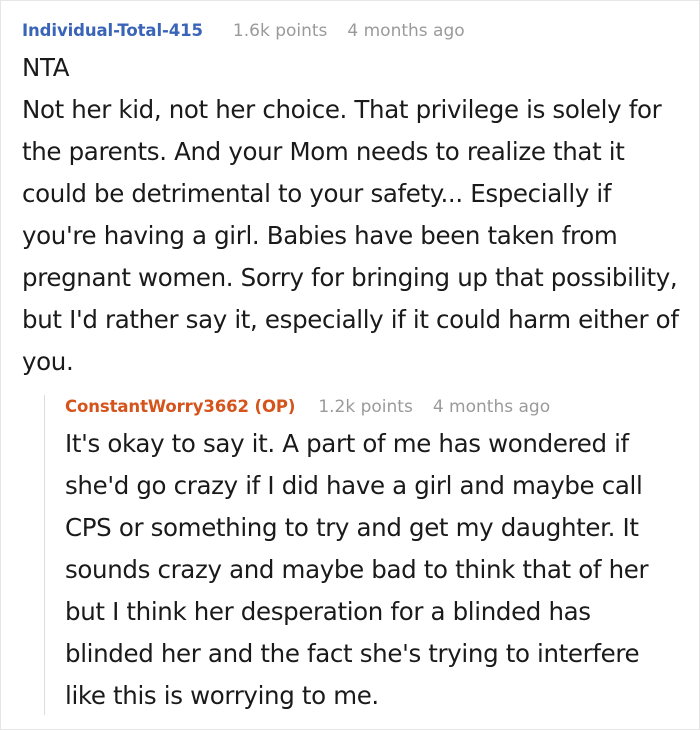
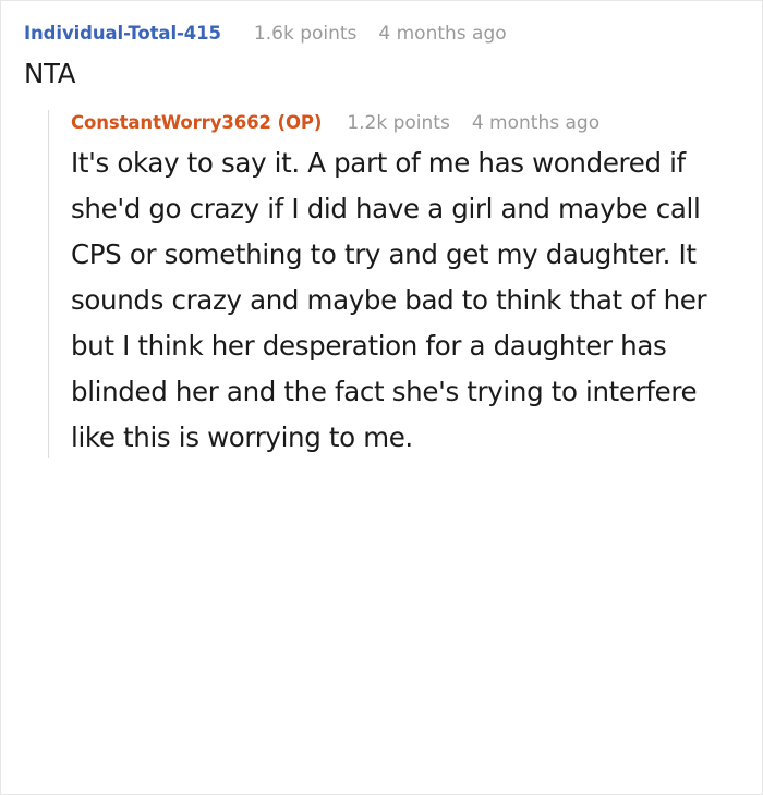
  Individual-Total-415
  1.6k points
  4 months ago
  NTA
- Not her kid, not her choice. That privilege is solely for the parents. And your Mom needs to realize that it could be detrimental to your safety... Especially if you're having a girl. Babies have been taken from pregnant women. Sorry for bringing up that possibility, but I'd rather say it, especially if it could harm either of you.
  ConstantWorry3662 (OP)
  1.2k points
  4 months ago
- It's okay to say it. A part of me has wondered if she'd go crazy if I did have a girl and maybe call CPS or something to try and get my daughter. It sounds crazy and maybe bad to think that of her but I think her desperation for a blinded has blinded her and the fact she's trying to interfere like this is worrying to me.
+ It's okay to say it. A part of me has wondered if she'd go crazy if I did have a girl and maybe call CPS or something to try and get my daughter. It sounds crazy and maybe bad to think that of her but I think her desperation for a daughter has blinded her and the fact she's trying to interfere like this is worrying to me.
